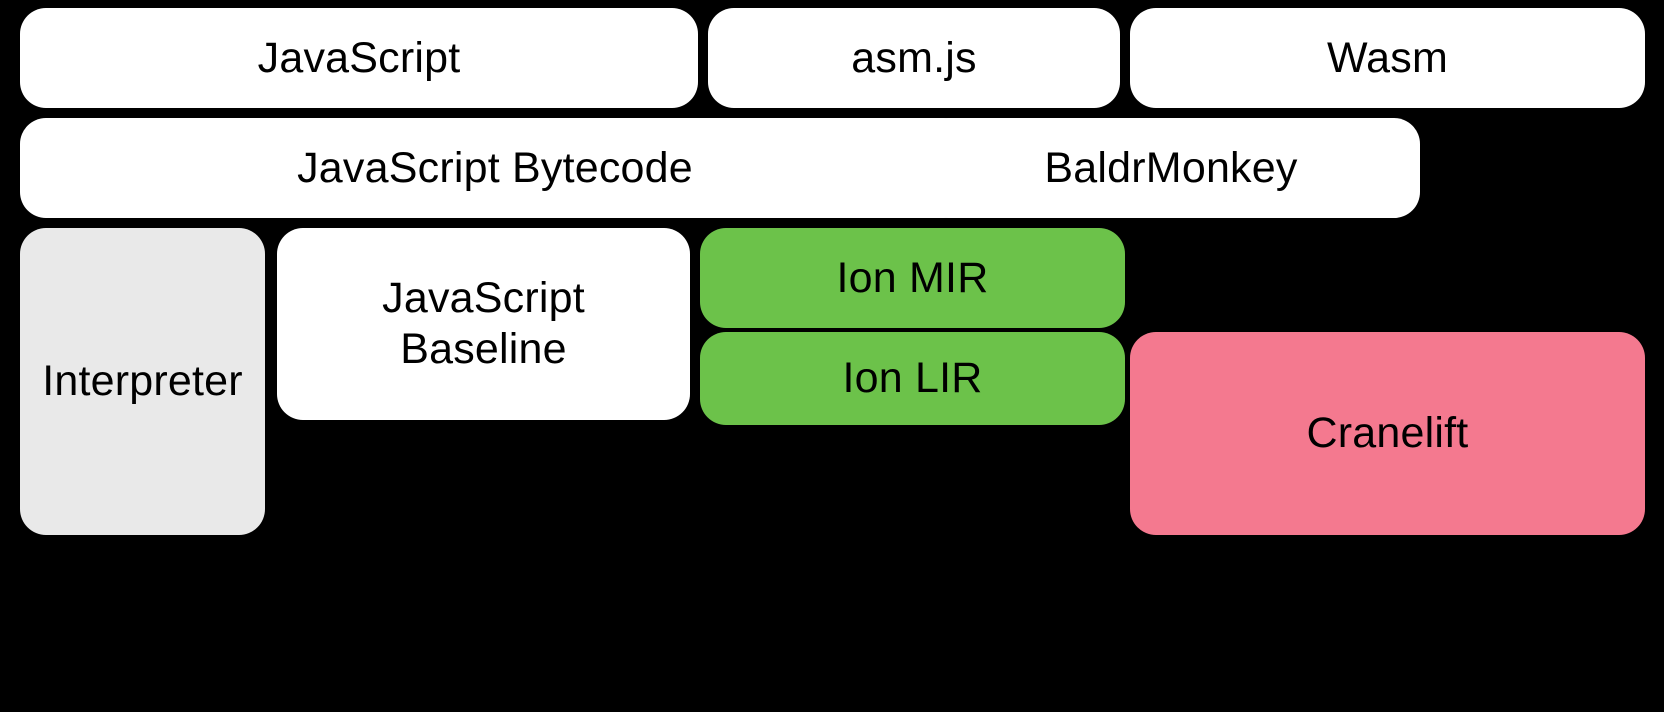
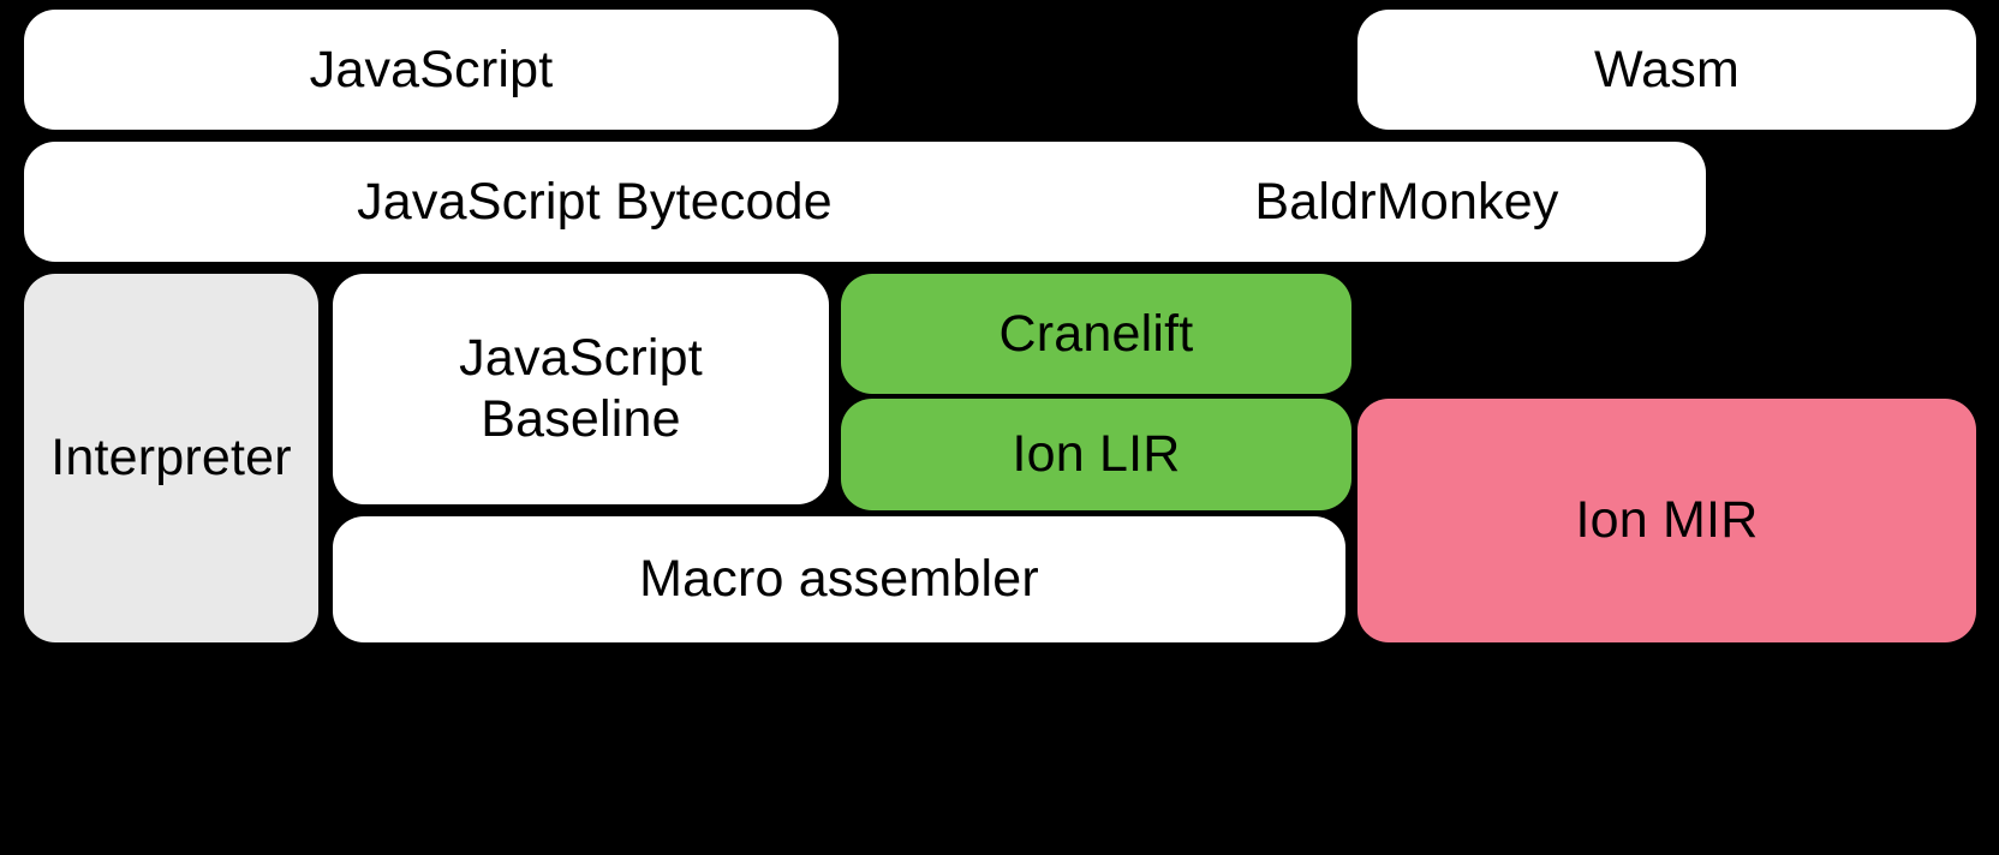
  JavaScript
- asm.js
  Wasm
  JavaScript Bytecode
  BaldrMonkey
  Interpreter
  JavaScript
  Baseline
- Ion MIR
+ Cranelift
  Ion LIR
- Cranelift
+ Ion MIR
+ Macro assembler
